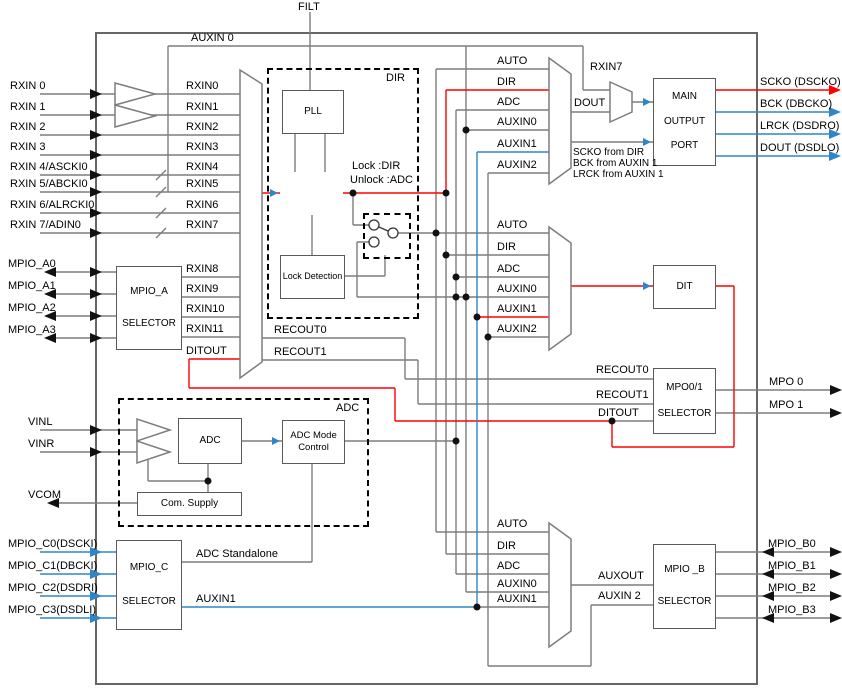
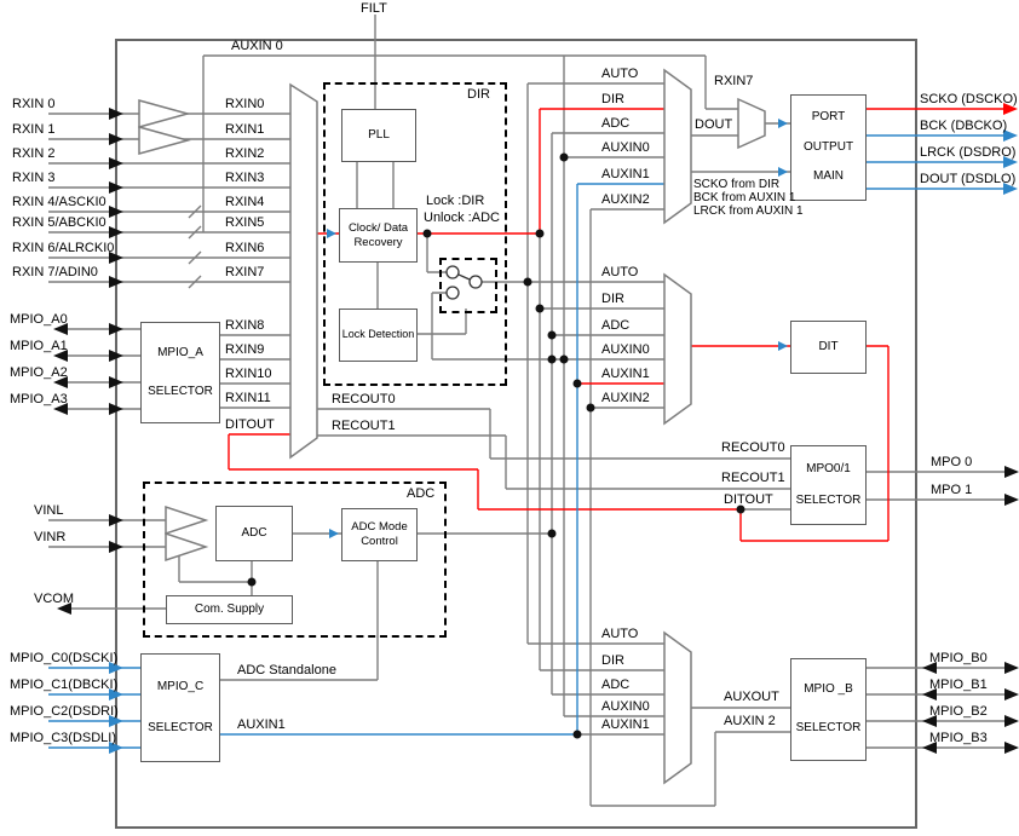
  MPIO_A
  SELECTOR
  PLL
+ Clock/ Data
+ Recovery
  Lock Detection
  ADC
  ADC Mode
  Control
  Com. Supply
  MPIO_C
  SELECTOR
- MAIN
+ PORT
  OUTPUT
- PORT
+ MAIN
  DIT
  MPO0/1
  SELECTOR
  MPIO _B
  SELECTOR
  FILT
  AUXIN 0
  RXIN7
  RXIN 0
  RXIN 1
  RXIN 2
  RXIN 3
  RXIN 4/ASCKI0
  RXIN 5/ABCKI0
  RXIN 6/ALRCKI0
  RXIN 7/ADIN0
  RXIN0
  RXIN1
  RXIN2
  RXIN3
  RXIN4
  RXIN5
  RXIN6
  RXIN7
  MPIO_A0
  MPIO_A1
  MPIO_A2
  MPIO_A3
  RXIN8
  RXIN9
  RXIN10
  RXIN11
  DITOUT
  RECOUT0
  RECOUT1
  DIR
  Lock :DIR
  Unlock :ADC
  AUTO
  DIR
  ADC
  AUXIN0
  AUXIN1
  AUXIN2
  DOUT
  SCKO from DIR
  BCK from AUXIN 1
  LRCK from AUXIN 1
  SCKO (DSCKO)
  BCK (DBCKO)
  LRCK (DSDRO)
  DOUT (DSDLO)
  AUTO
  DIR
  ADC
  AUXIN0
  AUXIN1
  AUXIN2
  RECOUT0
  RECOUT1
  DITOUT
  MPO 0
  MPO 1
  ADC
  VINL
  VINR
  VCOM
  ADC Standalone
  MPIO_C0(DSCKI)
  MPIO_C1(DBCKI)
  MPIO_C2(DSDRI)
  MPIO_C3(DSDLI)
  AUXIN1
  AUTO
  DIR
  ADC
  AUXIN0
  AUXIN1
  AUXOUT
  AUXIN 2
  MPIO_B0
  MPIO_B1
  MPIO_B2
  MPIO_B3
